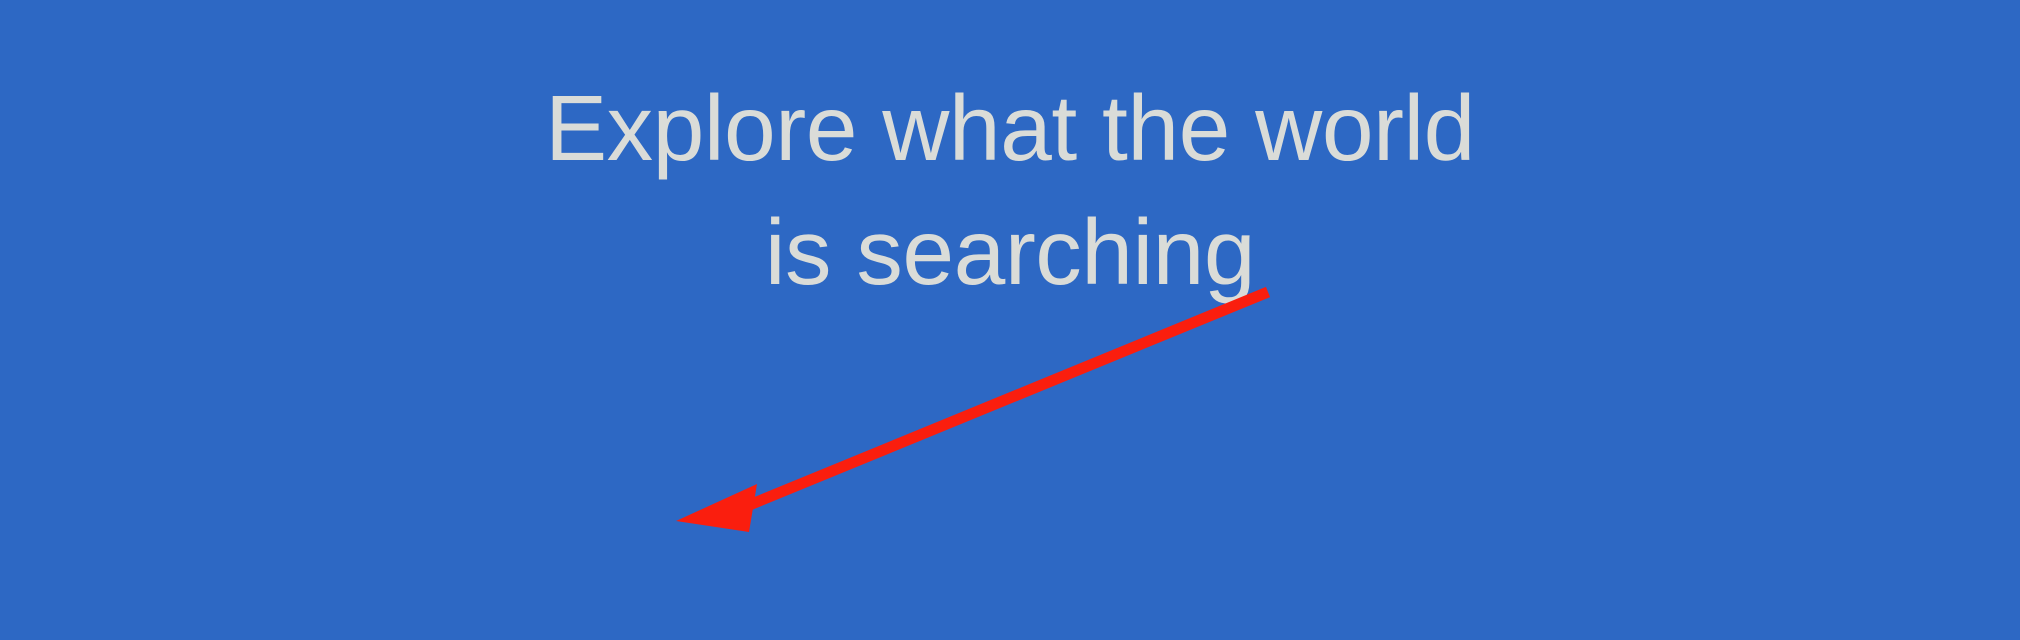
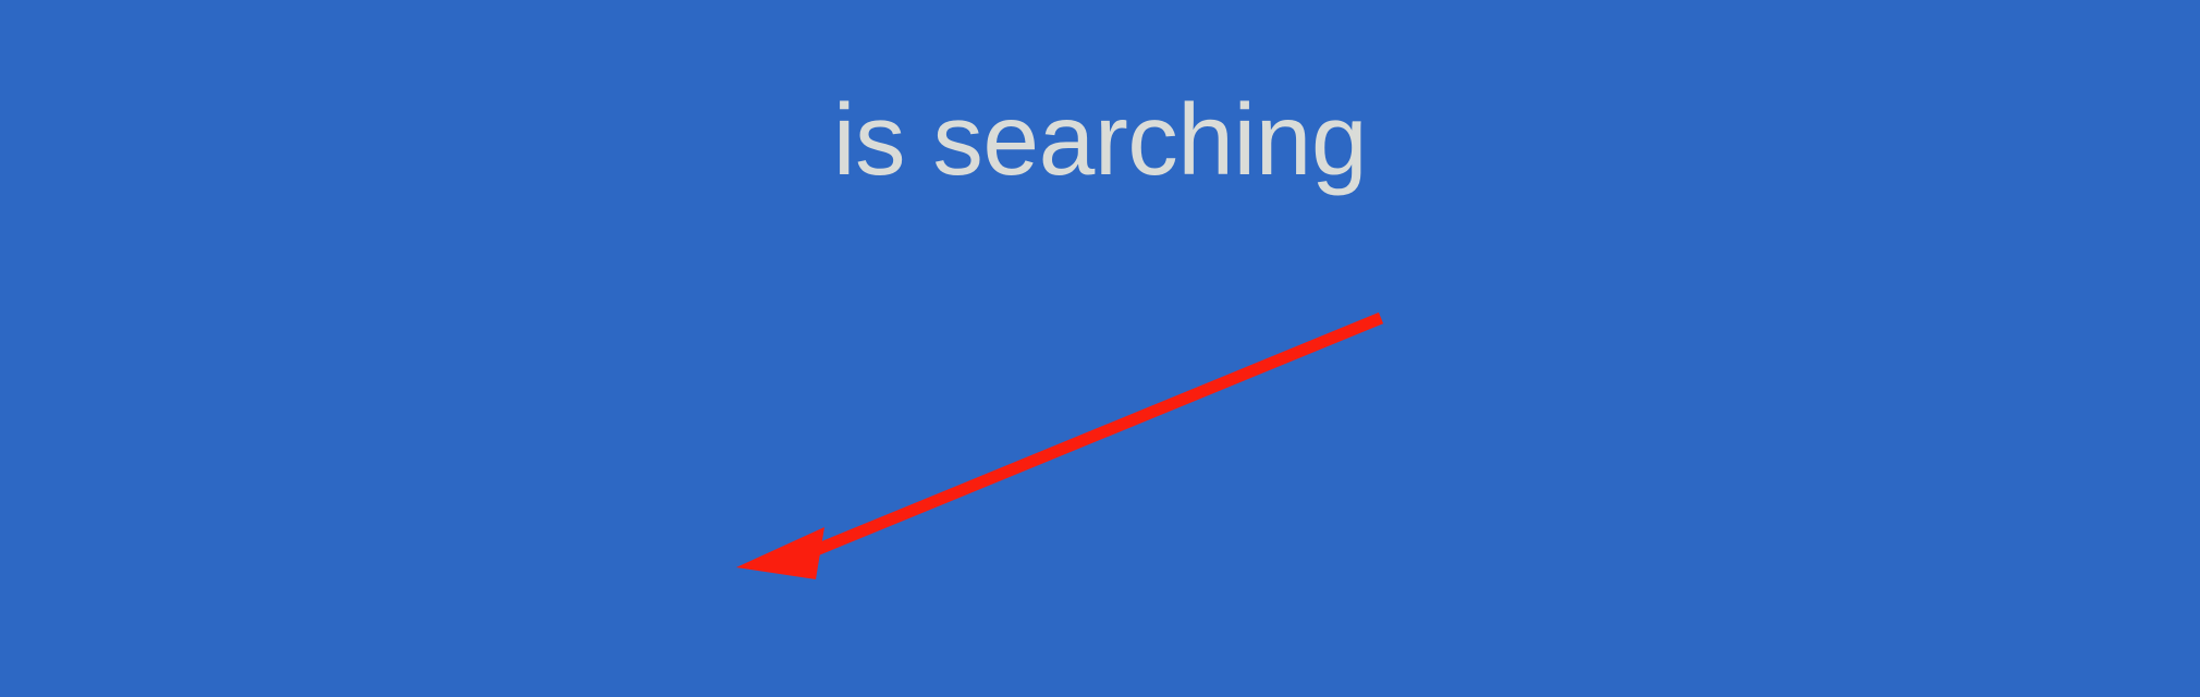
- Explore what the world
  is searching
